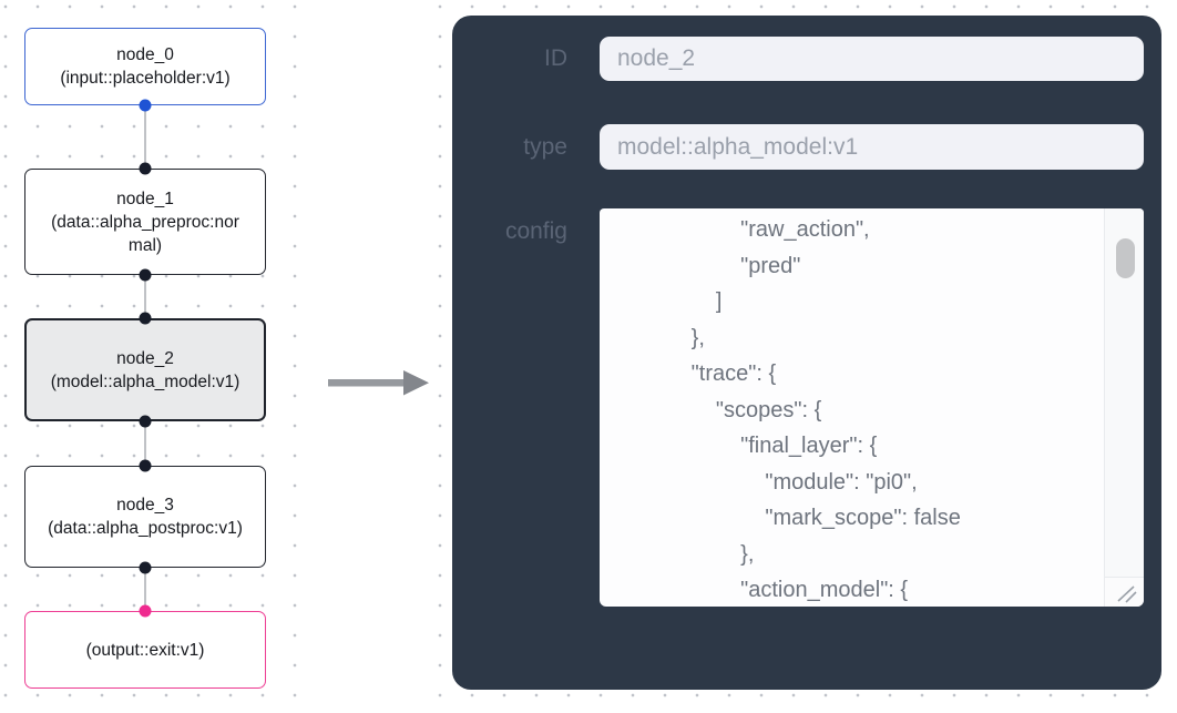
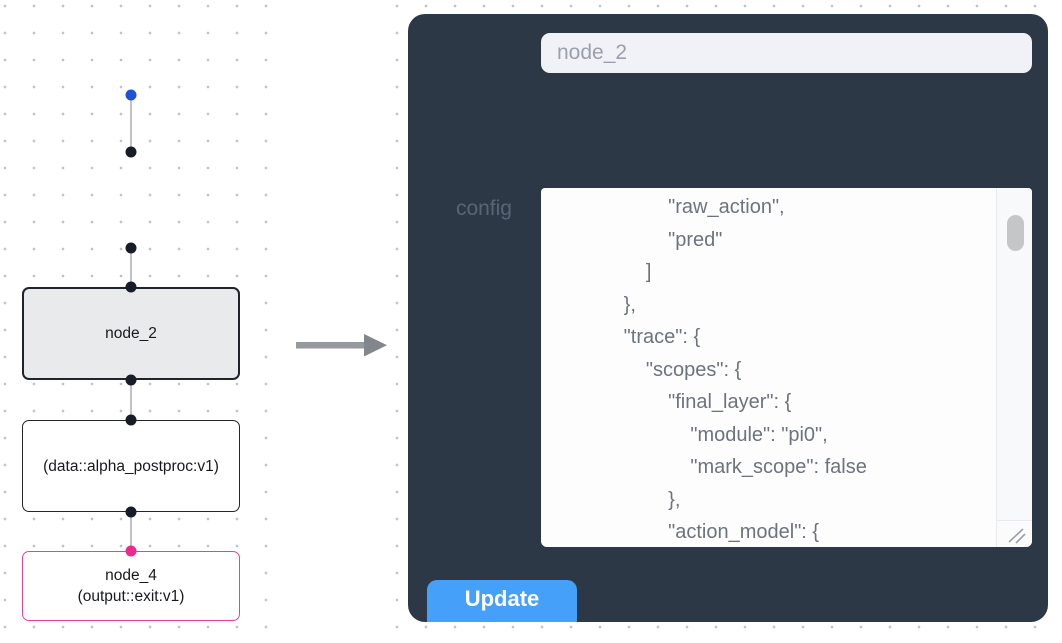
- node_0
- (input::placeholder:v1)
- node_1
- (data::alpha_preproc:normal)
  node_2
- (model::alpha_model:v1)
- node_3
  (data::alpha_postproc:v1)
+ node_4
  (output::exit:v1)
- ID
  node_2
- type
- model::alpha_model:v1
  config
  "raw_action",
  "pred"
  ]
  },
  "trace": {
  "scopes": {
  "final_layer": {
  "module": "pi0",
  "mark_scope": false
  },
  "action_model": {
+ Update
